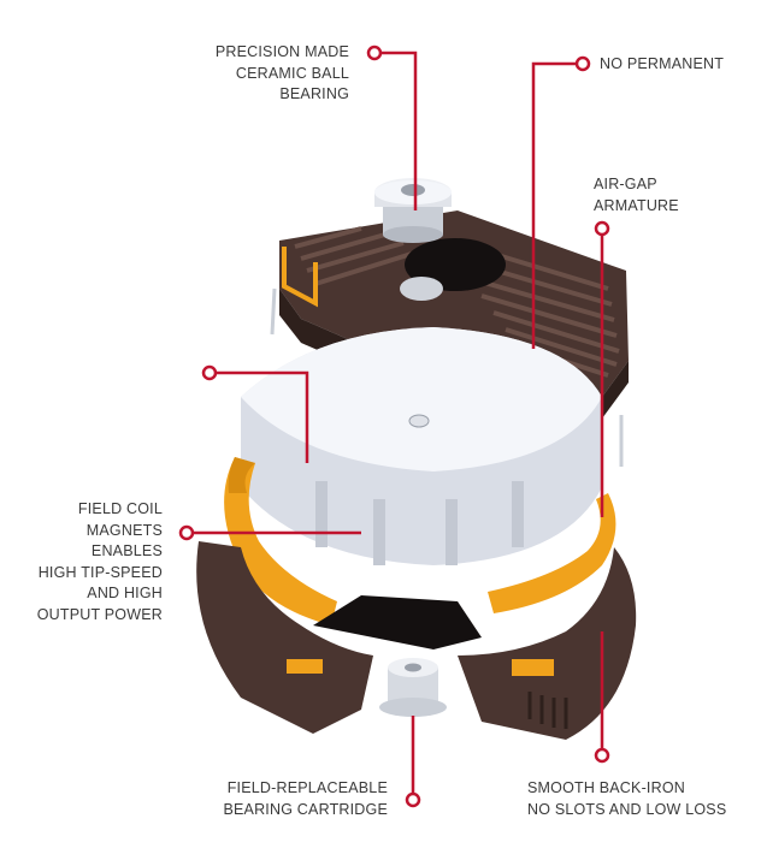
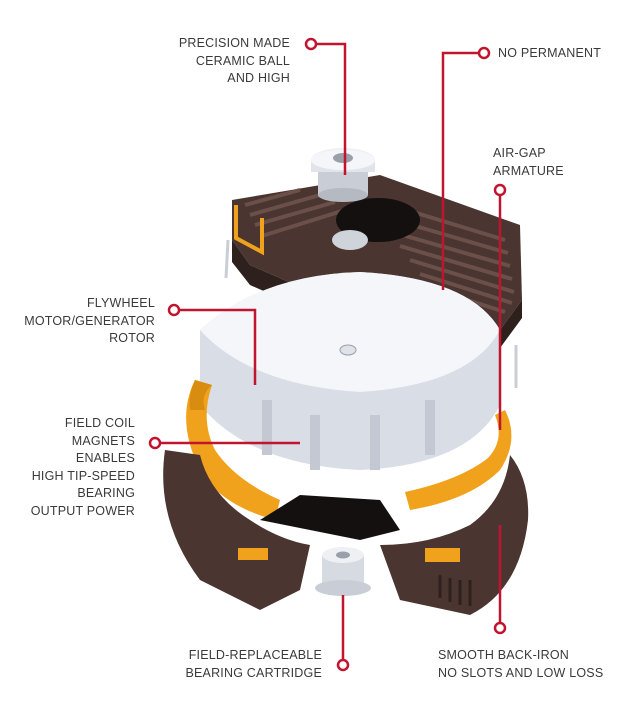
  PRECISION MADE
  CERAMIC BALL
- BEARING
+ AND HIGH
  NO PERMANENT
  AIR-GAP
  ARMATURE
+ FLYWHEEL
+ MOTOR/GENERATOR
+ ROTOR
  FIELD COIL
  MAGNETS
  ENABLES
  HIGH TIP-SPEED
- AND HIGH
+ BEARING
  OUTPUT POWER
  FIELD-REPLACEABLE
  BEARING CARTRIDGE
  SMOOTH BACK-IRON
  NO SLOTS AND LOW LOSS
